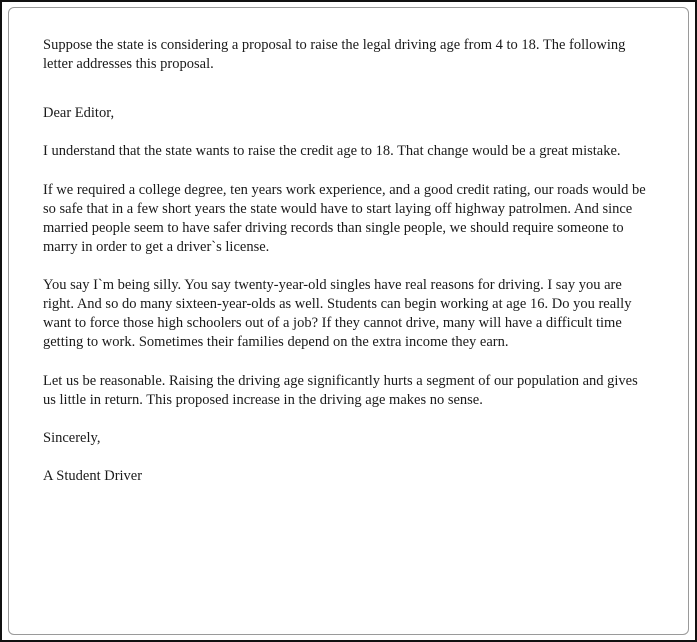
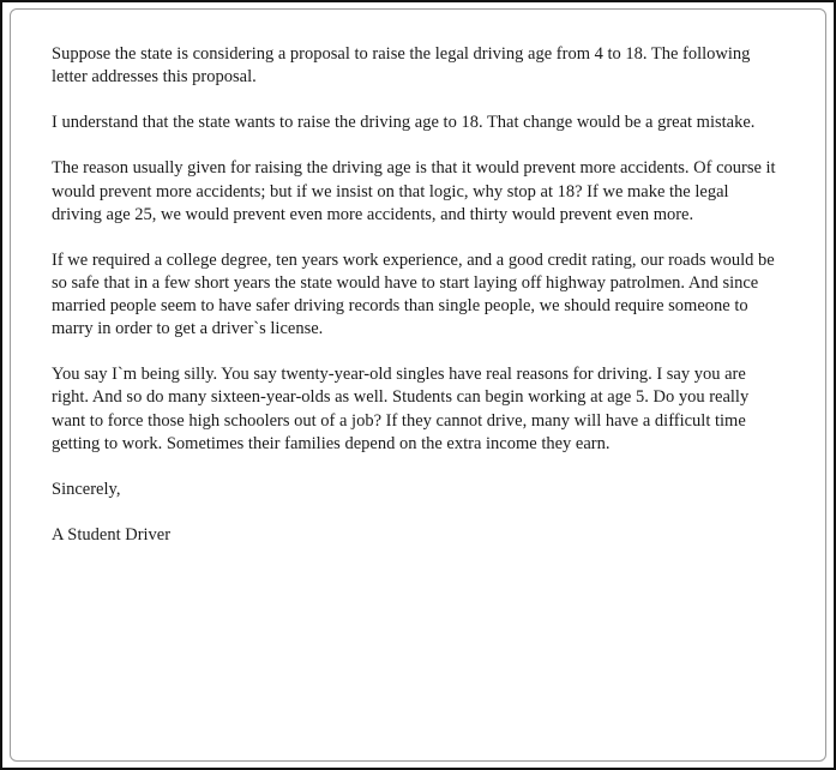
  Suppose the state is considering a proposal to raise the legal driving age from 4 to 18. The following letter addresses this proposal.
- Dear Editor,
- I understand that the state wants to raise the credit age to 18. That change would be a great mistake.
+ I understand that the state wants to raise the driving age to 18. That change would be a great mistake.
+ The reason usually given for raising the driving age is that it would prevent more accidents. Of course it would prevent more accidents; but if we insist on that logic, why stop at 18? If we make the legal driving age 25, we would prevent even more accidents, and thirty would prevent even more.
  If we required a college degree, ten years work experience, and a good credit rating, our roads would be so safe that in a few short years the state would have to start laying off highway patrolmen. And since married people seem to have safer driving records than single people, we should require someone to marry in order to get a driver`s license.
- You say I`m being silly. You say twenty-year-old singles have real reasons for driving. I say you are right. And so do many sixteen-year-olds as well. Students can begin working at age 16. Do you really want to force those high schoolers out of a job? If they cannot drive, many will have a difficult time getting to work. Sometimes their families depend on the extra income they earn.
+ You say I`m being silly. You say twenty-year-old singles have real reasons for driving. I say you are right. And so do many sixteen-year-olds as well. Students can begin working at age 5. Do you really want to force those high schoolers out of a job? If they cannot drive, many will have a difficult time getting to work. Sometimes their families depend on the extra income they earn.
- Let us be reasonable. Raising the driving age significantly hurts a segment of our population and gives us little in return. This proposed increase in the driving age makes no sense.
  Sincerely,
  A Student Driver
